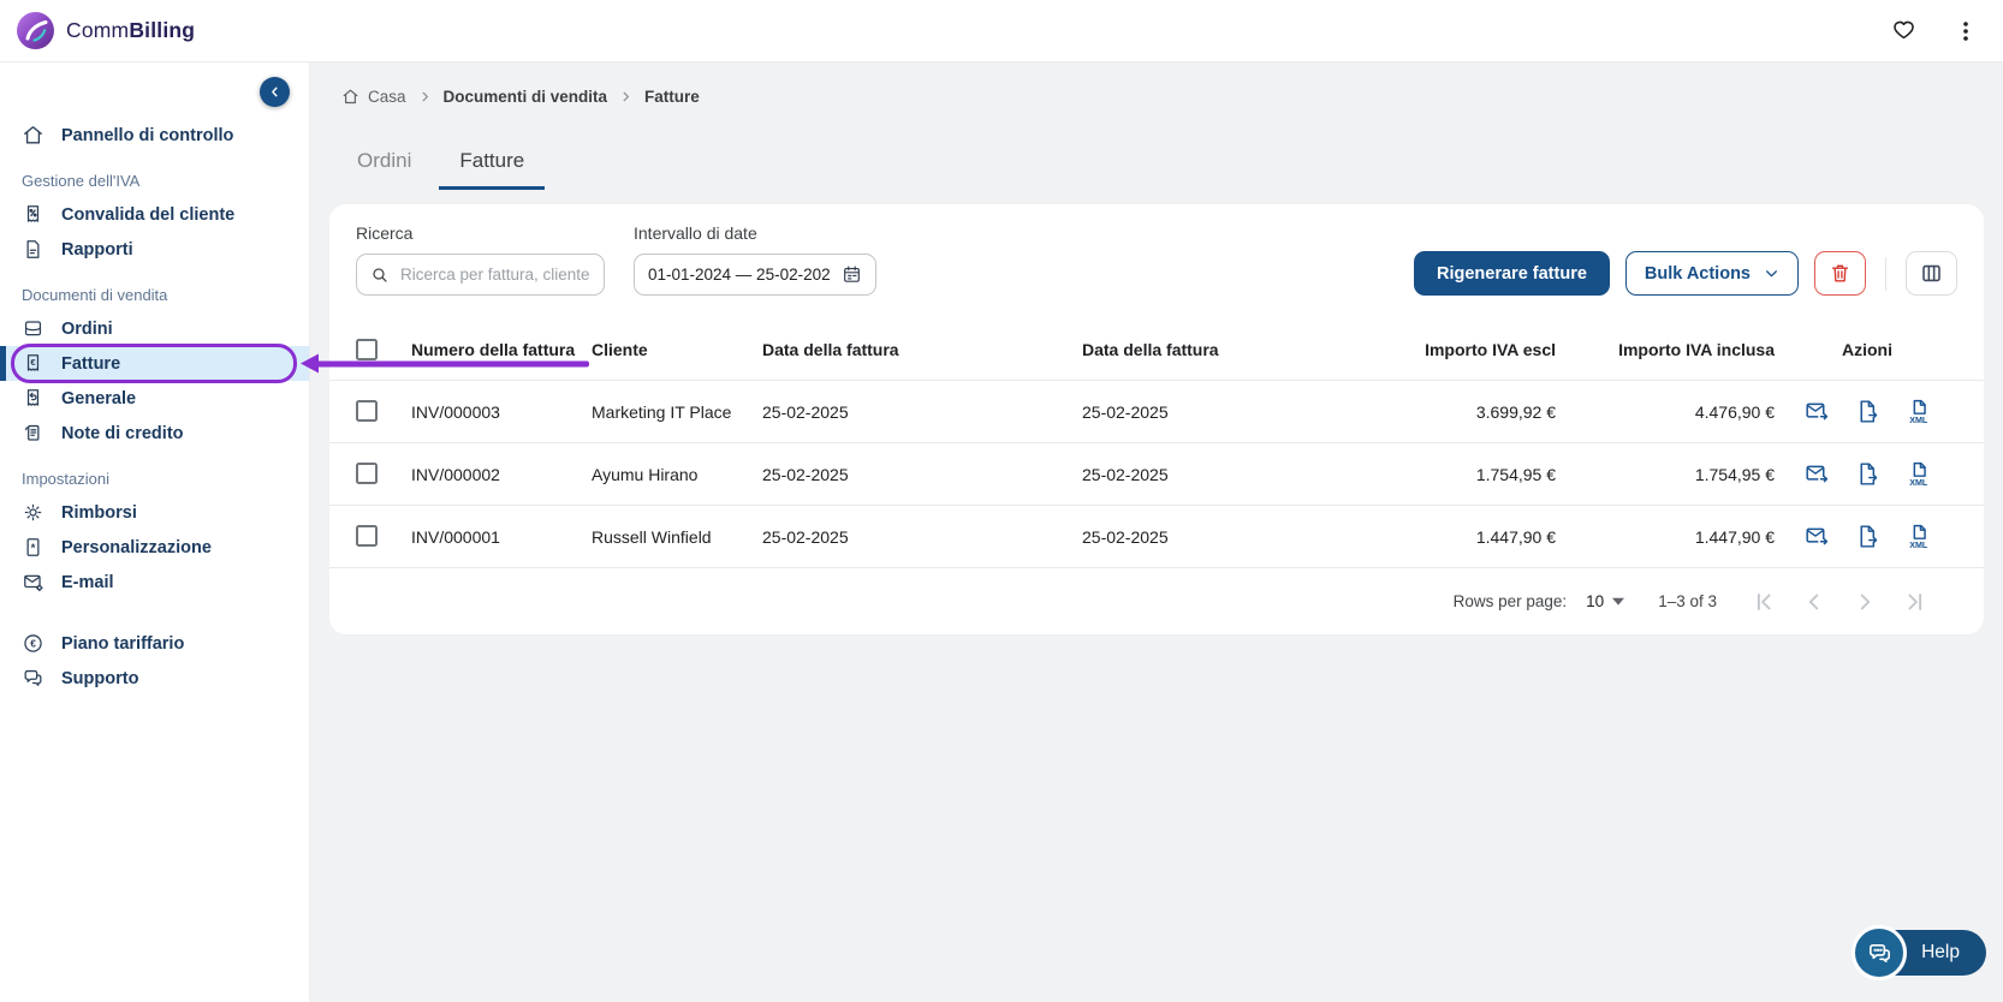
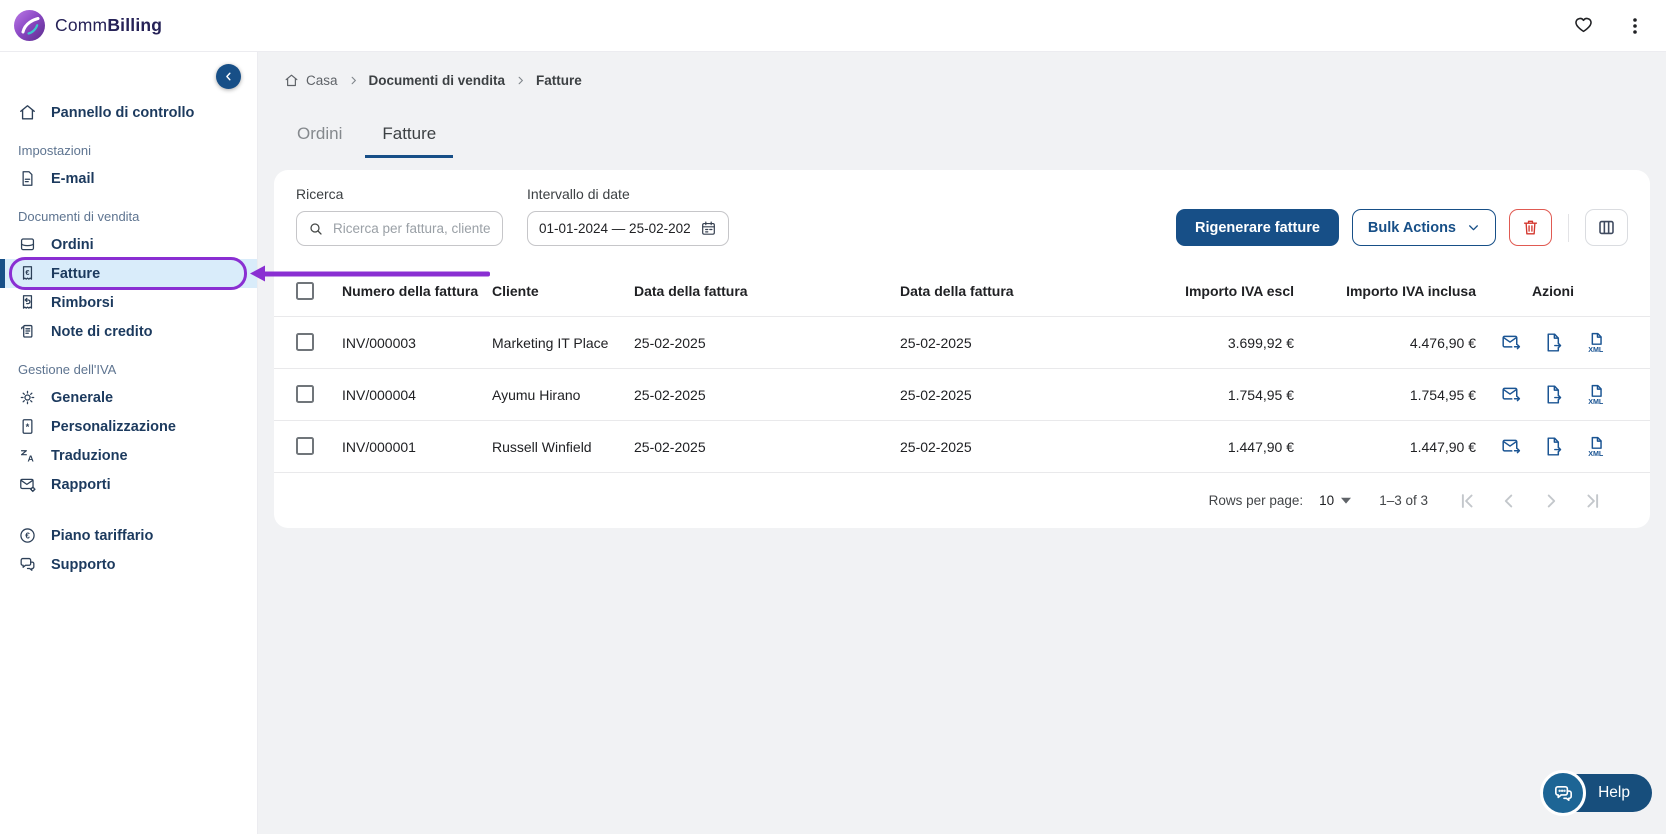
  CommBilling
  Pannello di controllo
- Gestione dell'IVA
+ Impostazioni
- Convalida del cliente
- Rapporti
+ E-mail
  Documenti di vendita
  Ordini
  €
  Fatture
- Generale
+ Rimborsi
  Note di credito
- Impostazioni
+ Gestione dell'IVA
- Rimborsi
+ Generale
  *
  Personalizzazione
+ A
+ Traduzione
- E-mail
+ Rapporti
  €
  Piano tariffario
  Supporto
  Casa
  Documenti di vendita
  Fatture
  Ordini
  Fatture
  Ricerca
  Ricerca per fattura, cliente
  Intervallo di date
  01-01-2024 — 25-02-202
  Rigenerare fatture
  Bulk Actions
  Numero della fattura
  Cliente
  Data della fattura
  Data della fattura
  Importo IVA escl
  Importo IVA inclusa
  Azioni
  INV/000003
  Marketing IT Place
  25-02-2025
  25-02-2025
  3.699,92 €
  4.476,90 €
  XML
- INV/000002
+ INV/000004
  Ayumu Hirano
  25-02-2025
  25-02-2025
  1.754,95 €
  1.754,95 €
  XML
  INV/000001
  Russell Winfield
  25-02-2025
  25-02-2025
  1.447,90 €
  1.447,90 €
  XML
  Rows per page:
  10
  1–3 of 3
  Help
